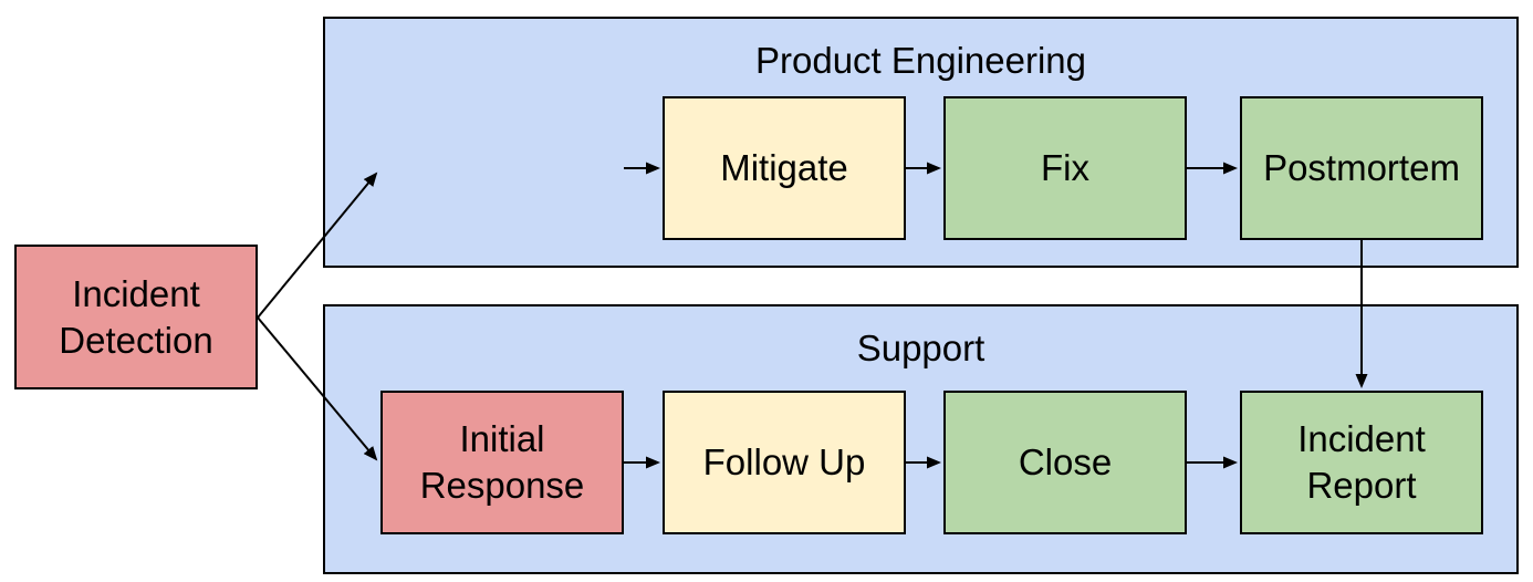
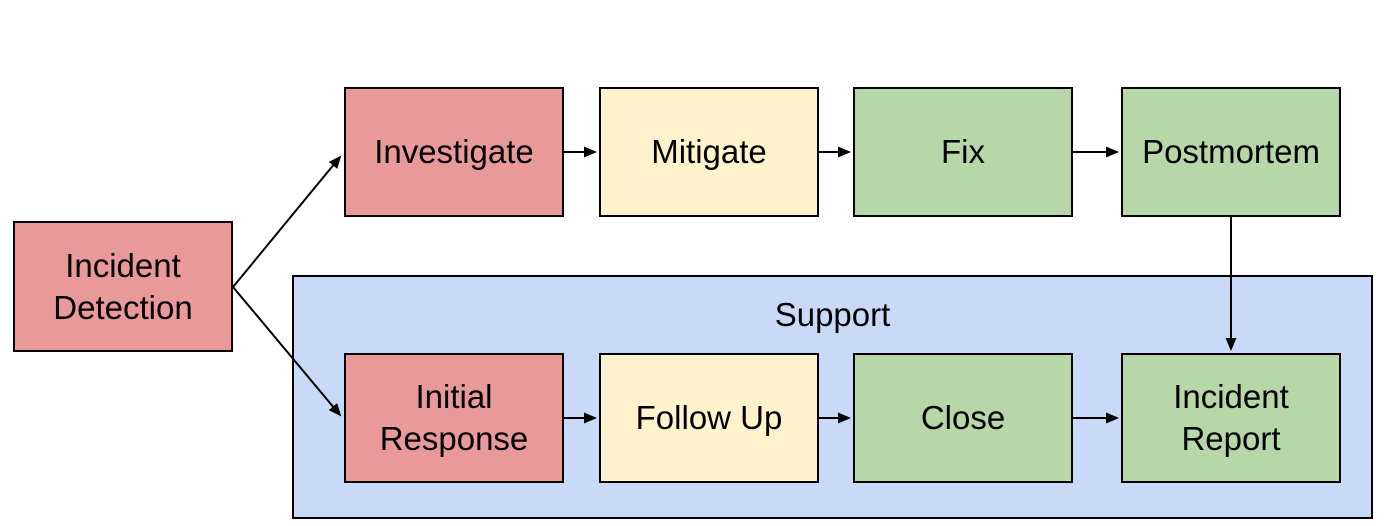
- Product Engineering
  Support
  Incident
  Detection
+ Investigate
  Mitigate
  Fix
  Postmortem
  Initial
  Response
  Follow Up
  Close
  Incident
  Report
